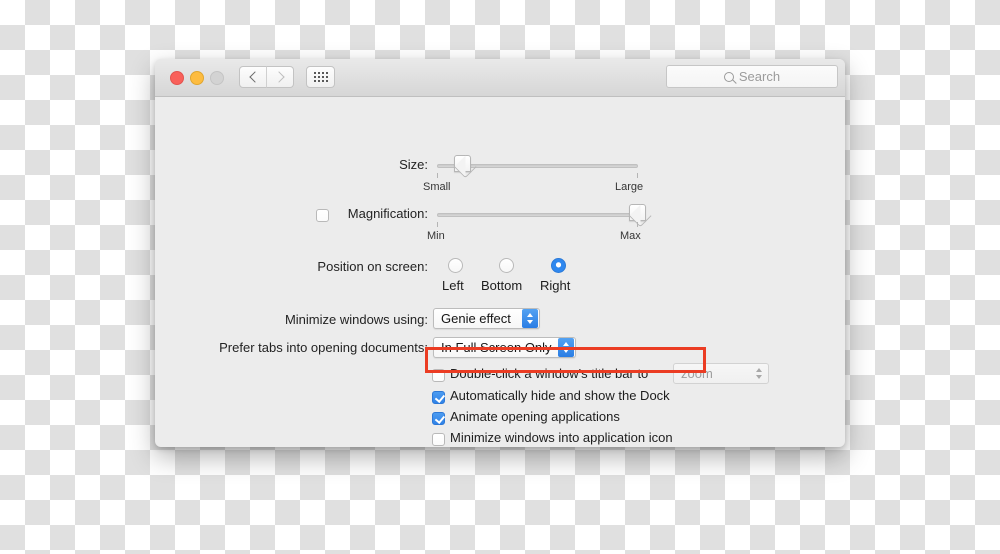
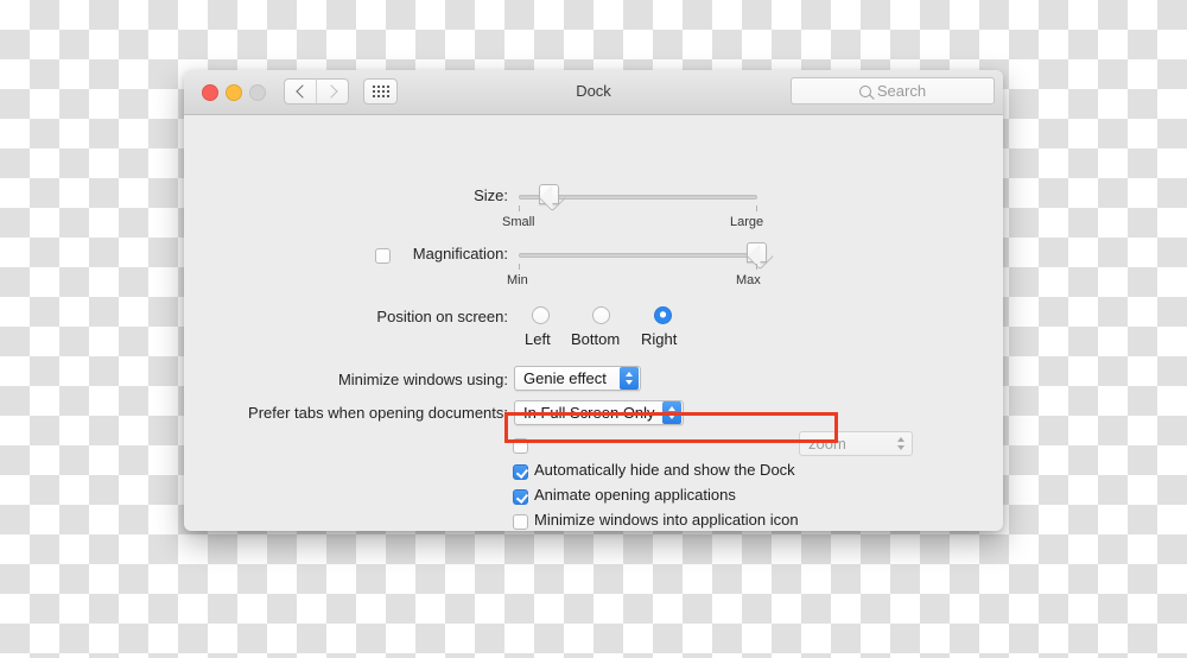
+ Dock
  Search
  Size:
  Small
  Large
  Magnification:
  Min
  Max
  Position on screen:
  Left
  Bottom
  Right
  Minimize windows using:
  Genie effect
- Prefer tabs into opening documents:
+ Prefer tabs when opening documents:
  In Full Screen Only
- Double-click a window's title bar to
  zoom
  Automatically hide and show the Dock
  Animate opening applications
  Minimize windows into application icon
